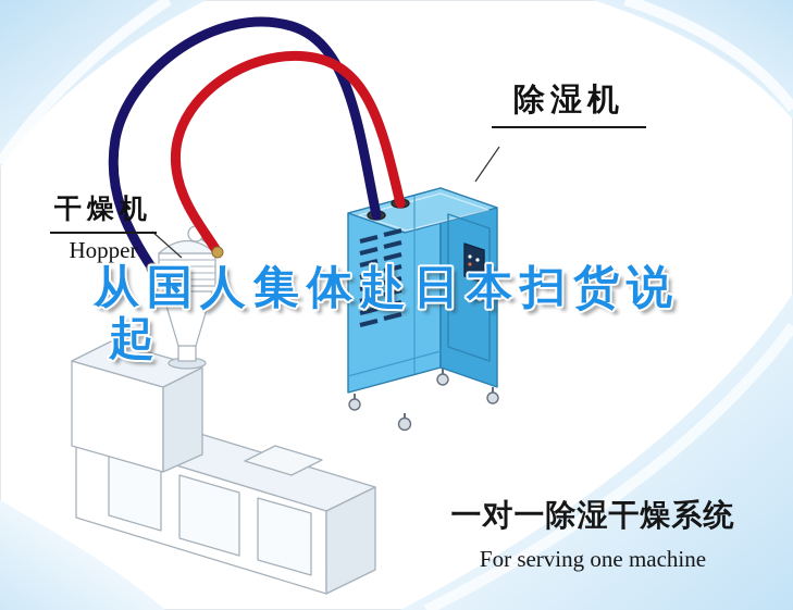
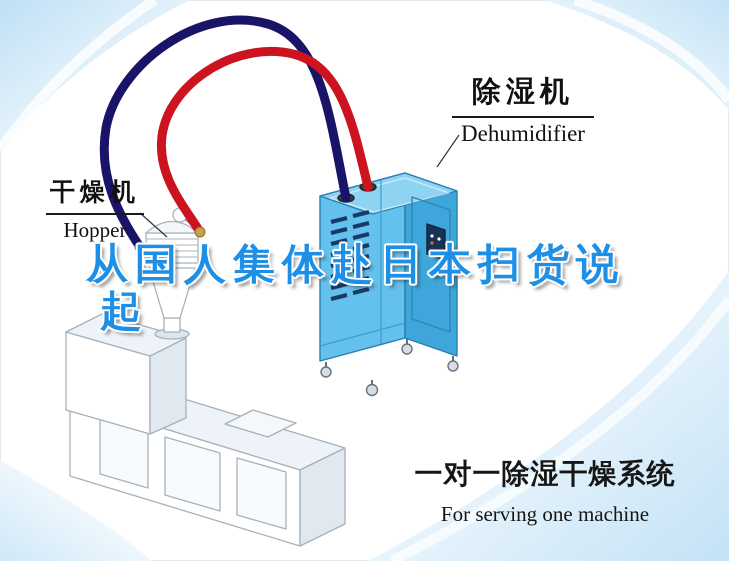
  除湿机
+ Dehumidifier
  干燥机
  Hopper
  从国人集体赴日本扫货说
  起
  一对一除湿干燥系统
  For serving one machine
